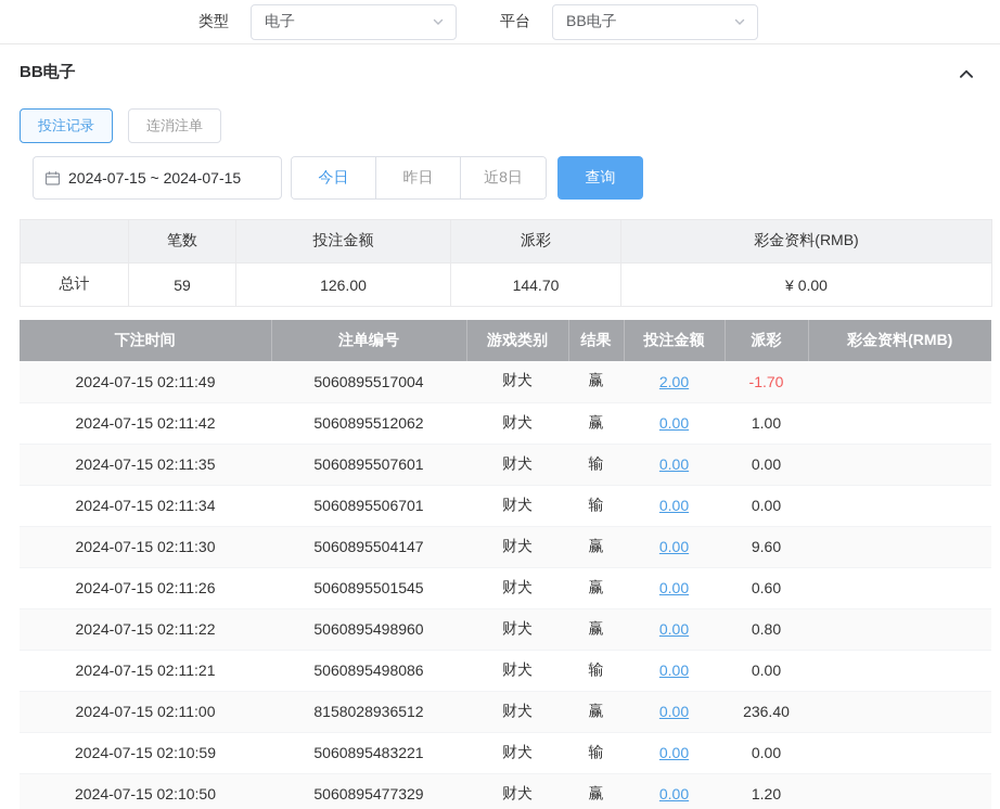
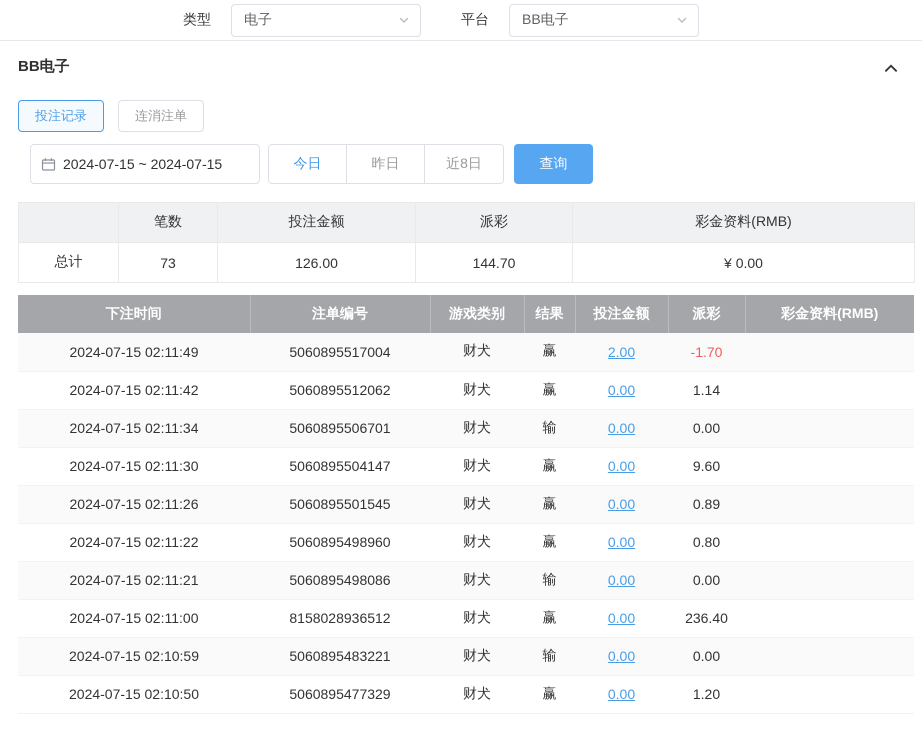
  类型
  电子
  平台
  BB电子
  BB电子
  投注记录
  连消注单
  2024-07-15 ~ 2024-07-15
  今日
  昨日
  近8日
  查询
  	笔数	投注金额	派彩	彩金资料(RMB)
- 总计	59	126.00	144.70	¥ 0.00
+ 总计	73	126.00	144.70	¥ 0.00
  下注时间	注单编号	游戏类别	结果	投注金额	派彩	彩金资料(RMB)
  2024-07-15 02:11:49	5060895517004	财犬	赢	2.00	-1.70
- 2024-07-15 02:11:42	5060895512062	财犬	赢	0.00	1.00
+ 2024-07-15 02:11:42	5060895512062	财犬	赢	0.00	1.14
- 2024-07-15 02:11:35	5060895507601	财犬	输	0.00	0.00
  2024-07-15 02:11:34	5060895506701	财犬	输	0.00	0.00
  2024-07-15 02:11:30	5060895504147	财犬	赢	0.00	9.60
- 2024-07-15 02:11:26	5060895501545	财犬	赢	0.00	0.60
+ 2024-07-15 02:11:26	5060895501545	财犬	赢	0.00	0.89
  2024-07-15 02:11:22	5060895498960	财犬	赢	0.00	0.80
  2024-07-15 02:11:21	5060895498086	财犬	输	0.00	0.00
  2024-07-15 02:11:00	8158028936512	财犬	赢	0.00	236.40
  2024-07-15 02:10:59	5060895483221	财犬	输	0.00	0.00
  2024-07-15 02:10:50	5060895477329	财犬	赢	0.00	1.20
